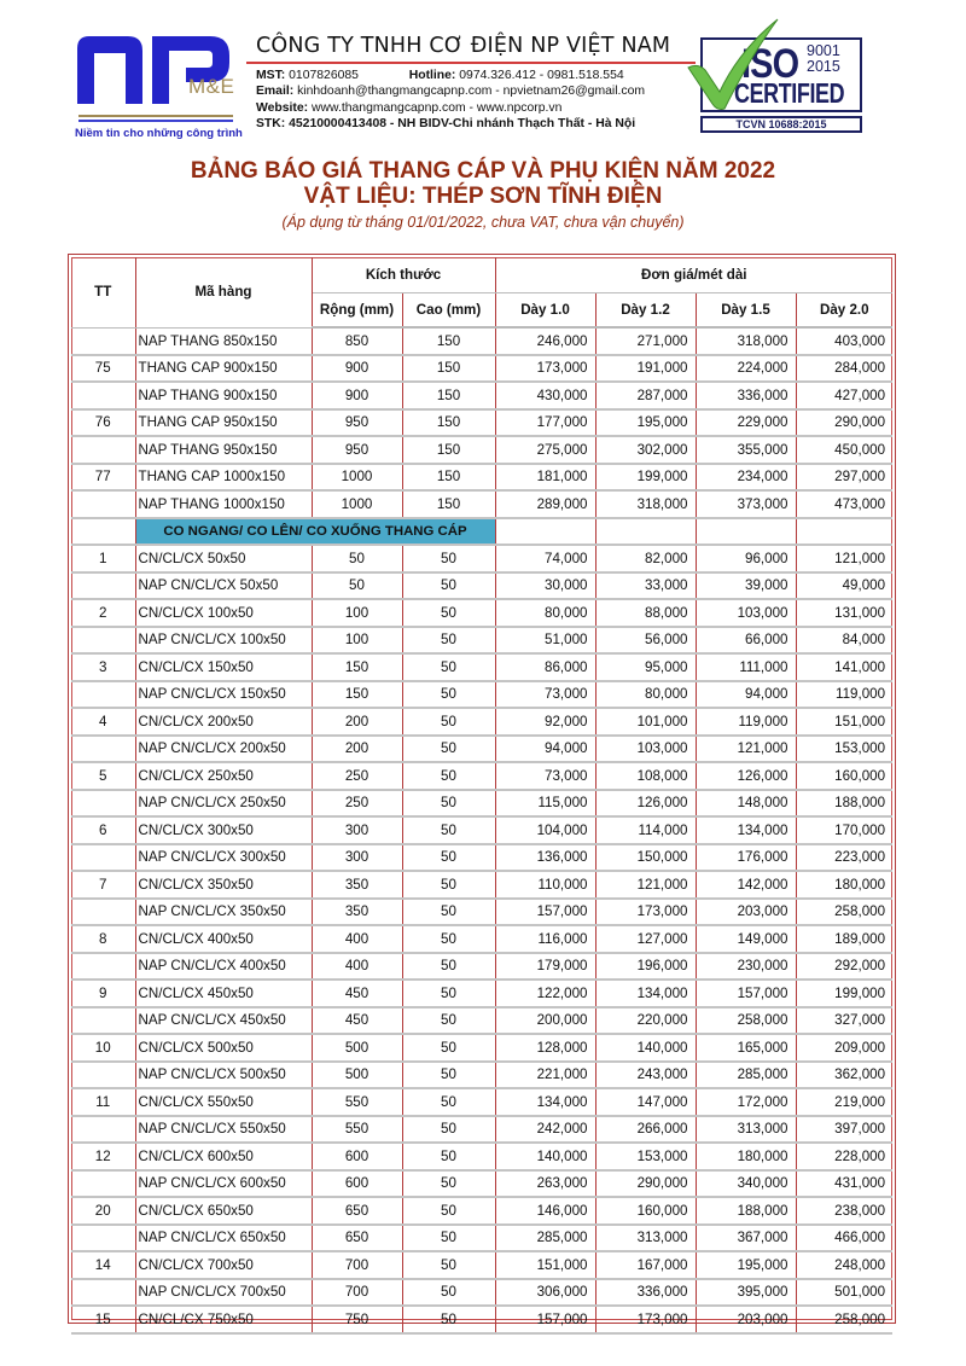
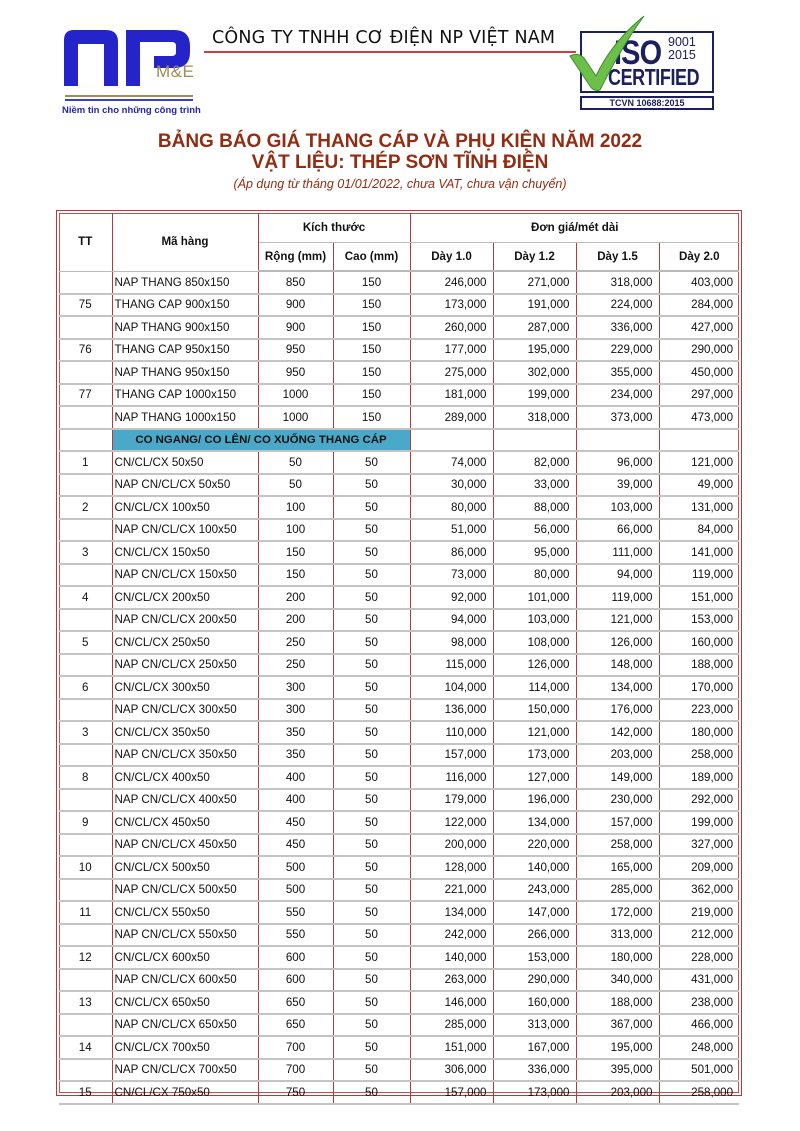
  M&E
  Niềm tin cho những công trình
  CÔNG TY TNHH CƠ ĐIỆN NP VIỆT NAM
- MST: 0107826085 Hotline: 0974.326.412 - 0981.518.554
- Email: kinhdoanh@thangmangcapnp.com - npvietnam26@gmail.com
- Website: www.thangmangcapnp.com - www.npcorp.vn
- STK: 45210000413408 - NH BIDV-Chi nhánh Thạch Thất - Hà Nội
  9001
  2015
  CERTIFIED
  TCVN 10688:2015
  BẢNG BÁO GIÁ THANG CÁP VÀ PHỤ KIỆN NĂM 2022
  VẬT LIỆU: THÉP SƠN TĨNH ĐIỆN
  (Áp dụng từ tháng 01/01/2022, chưa VAT, chưa vận chuyển)
  TT	Mã hàng	Kích thước	Đơn giá/mét dài
  Rộng (mm)	Cao (mm)	Dày 1.0	Dày 1.2	Dày 1.5	Dày 2.0
  	NAP THANG 850x150	850	150	246,000	271,000	318,000	403,000
  75	THANG CAP 900x150	900	150	173,000	191,000	224,000	284,000
- 	NAP THANG 900x150	900	150	430,000	287,000	336,000	427,000
+ 	NAP THANG 900x150	900	150	260,000	287,000	336,000	427,000
  76	THANG CAP 950x150	950	150	177,000	195,000	229,000	290,000
  	NAP THANG 950x150	950	150	275,000	302,000	355,000	450,000
  77	THANG CAP 1000x150	1000	150	181,000	199,000	234,000	297,000
  	NAP THANG 1000x150	1000	150	289,000	318,000	373,000	473,000
  	CO NGANG/ CO LÊN/ CO XUỐNG THANG CÁP
  1	CN/CL/CX 50x50	50	50	74,000	82,000	96,000	121,000
  	NAP CN/CL/CX 50x50	50	50	30,000	33,000	39,000	49,000
  2	CN/CL/CX 100x50	100	50	80,000	88,000	103,000	131,000
  	NAP CN/CL/CX 100x50	100	50	51,000	56,000	66,000	84,000
  3	CN/CL/CX 150x50	150	50	86,000	95,000	111,000	141,000
  	NAP CN/CL/CX 150x50	150	50	73,000	80,000	94,000	119,000
  4	CN/CL/CX 200x50	200	50	92,000	101,000	119,000	151,000
  	NAP CN/CL/CX 200x50	200	50	94,000	103,000	121,000	153,000
- 5	CN/CL/CX 250x50	250	50	73,000	108,000	126,000	160,000
+ 5	CN/CL/CX 250x50	250	50	98,000	108,000	126,000	160,000
  	NAP CN/CL/CX 250x50	250	50	115,000	126,000	148,000	188,000
  6	CN/CL/CX 300x50	300	50	104,000	114,000	134,000	170,000
  	NAP CN/CL/CX 300x50	300	50	136,000	150,000	176,000	223,000
- 7	CN/CL/CX 350x50	350	50	110,000	121,000	142,000	180,000
+ 3	CN/CL/CX 350x50	350	50	110,000	121,000	142,000	180,000
  	NAP CN/CL/CX 350x50	350	50	157,000	173,000	203,000	258,000
  8	CN/CL/CX 400x50	400	50	116,000	127,000	149,000	189,000
  	NAP CN/CL/CX 400x50	400	50	179,000	196,000	230,000	292,000
  9	CN/CL/CX 450x50	450	50	122,000	134,000	157,000	199,000
  	NAP CN/CL/CX 450x50	450	50	200,000	220,000	258,000	327,000
  10	CN/CL/CX 500x50	500	50	128,000	140,000	165,000	209,000
  	NAP CN/CL/CX 500x50	500	50	221,000	243,000	285,000	362,000
  11	CN/CL/CX 550x50	550	50	134,000	147,000	172,000	219,000
- 	NAP CN/CL/CX 550x50	550	50	242,000	266,000	313,000	397,000
+ 	NAP CN/CL/CX 550x50	550	50	242,000	266,000	313,000	212,000
  12	CN/CL/CX 600x50	600	50	140,000	153,000	180,000	228,000
  	NAP CN/CL/CX 600x50	600	50	263,000	290,000	340,000	431,000
- 20	CN/CL/CX 650x50	650	50	146,000	160,000	188,000	238,000
+ 13	CN/CL/CX 650x50	650	50	146,000	160,000	188,000	238,000
  	NAP CN/CL/CX 650x50	650	50	285,000	313,000	367,000	466,000
  14	CN/CL/CX 700x50	700	50	151,000	167,000	195,000	248,000
  	NAP CN/CL/CX 700x50	700	50	306,000	336,000	395,000	501,000
  15	CN/CL/CX 750x50	750	50	157,000	173,000	203,000	258,000
